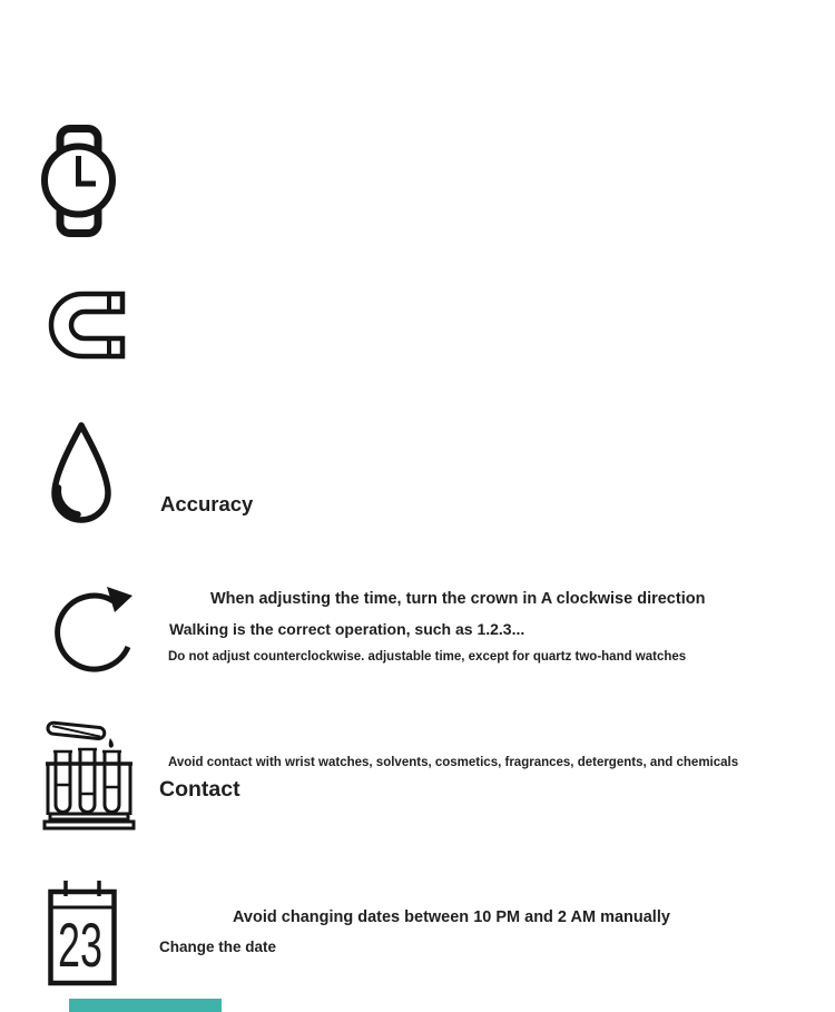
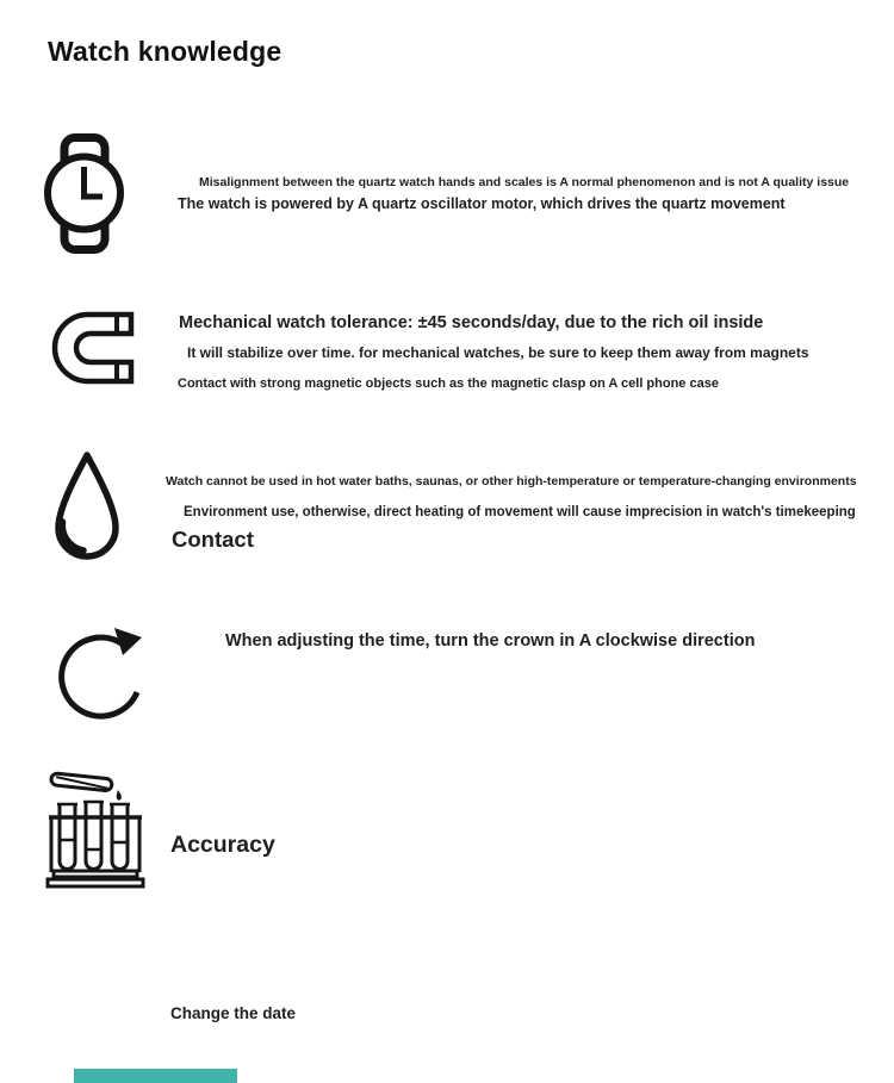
+ Watch knowledge
+ Misalignment between the quartz watch hands and scales is A normal phenomenon and is not A quality issue
+ The watch is powered by A quartz oscillator motor, which drives the quartz movement
+ Mechanical watch tolerance: ±45 seconds/day, due to the rich oil inside
+ It will stabilize over time. for mechanical watches, be sure to keep them away from magnets
+ Contact with strong magnetic objects such as the magnetic clasp on A cell phone case
+ Watch cannot be used in hot water baths, saunas, or other high-temperature or temperature-changing environments
+ Environment use, otherwise, direct heating of movement will cause imprecision in watch's timekeeping
- Accuracy
+ Contact
  When adjusting the time, turn the crown in A clockwise direction
- Walking is the correct operation, such as 1.2.3...
- Do not adjust counterclockwise. adjustable time, except for quartz two-hand watches
- Avoid contact with wrist watches, solvents, cosmetics, fragrances, detergents, and chemicals
- Contact
+ Accuracy
- 23
- Avoid changing dates between 10 PM and 2 AM manually
  Change the date
